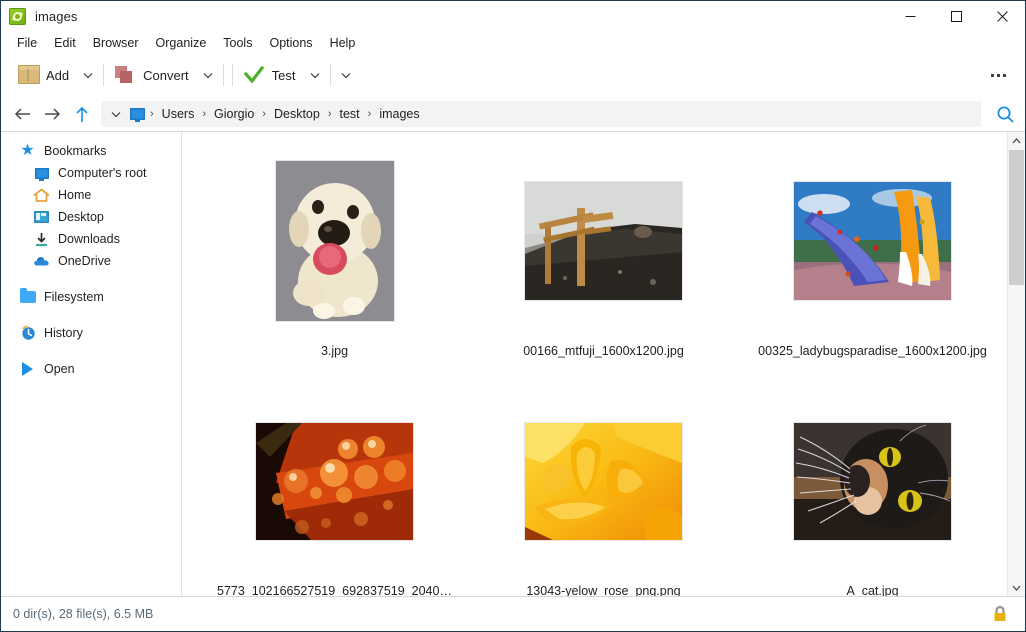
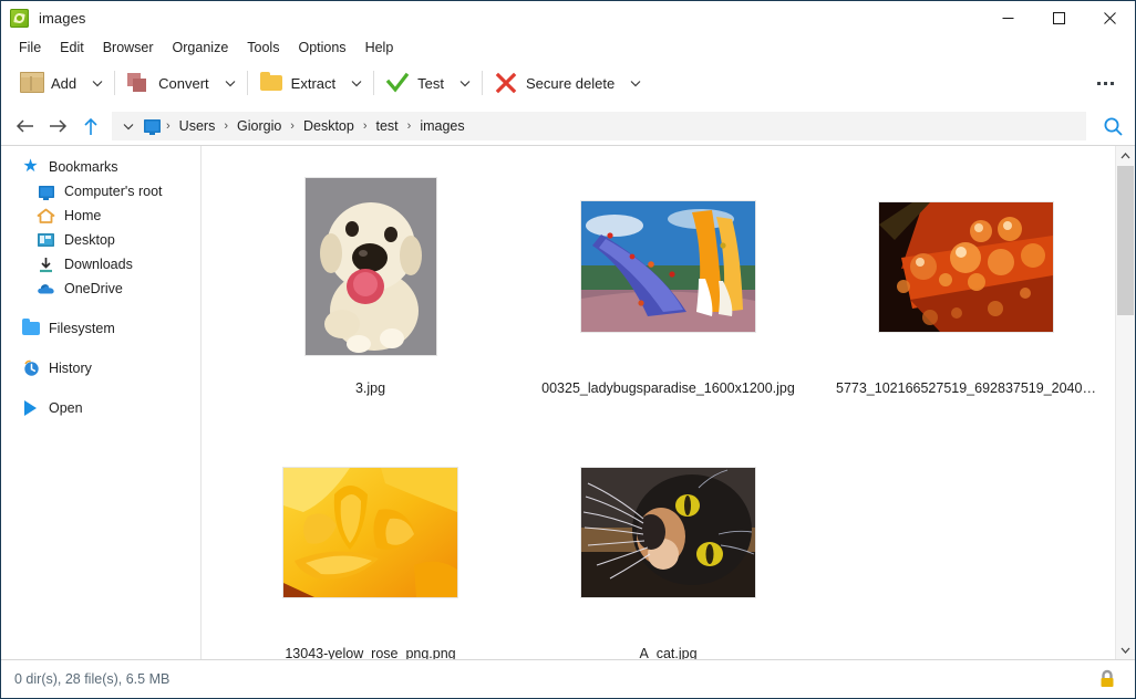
  images
  File
  Edit
  Browser
  Organize
  Tools
  Options
  Help
  Add
  Convert
+ Extract
  Test
+ Secure delete
  ›
  Users
  ›
  Giorgio
  ›
  Desktop
  ›
  test
  ›
  images
  ★
  Bookmarks
  Computer's root
  Home
  Desktop
  Downloads
  OneDrive
  Filesystem
  History
  Open
  3.jpg
- 00166_mtfuji_1600x1200.jpg
  00325_ladybugsparadise_1600x1200.jpg
  5773_102166527519_692837519_204079
  13043-yelow_rose_png.png
  A_cat.jpg
  0 dir(s), 28 file(s), 6.5 MB
